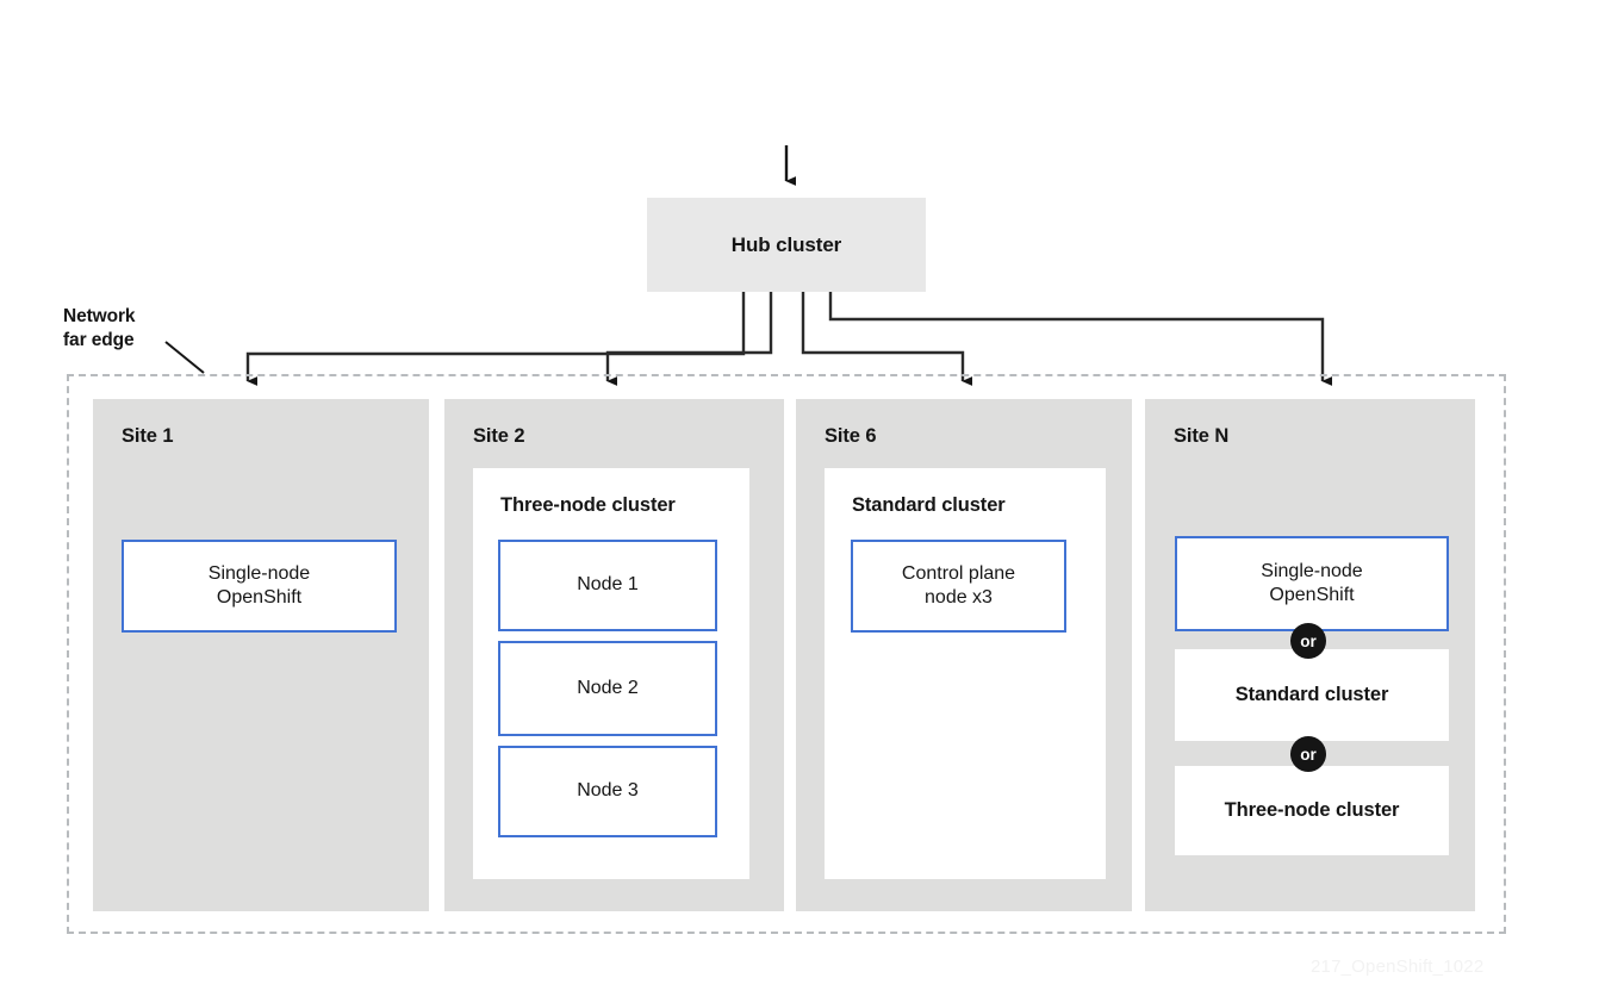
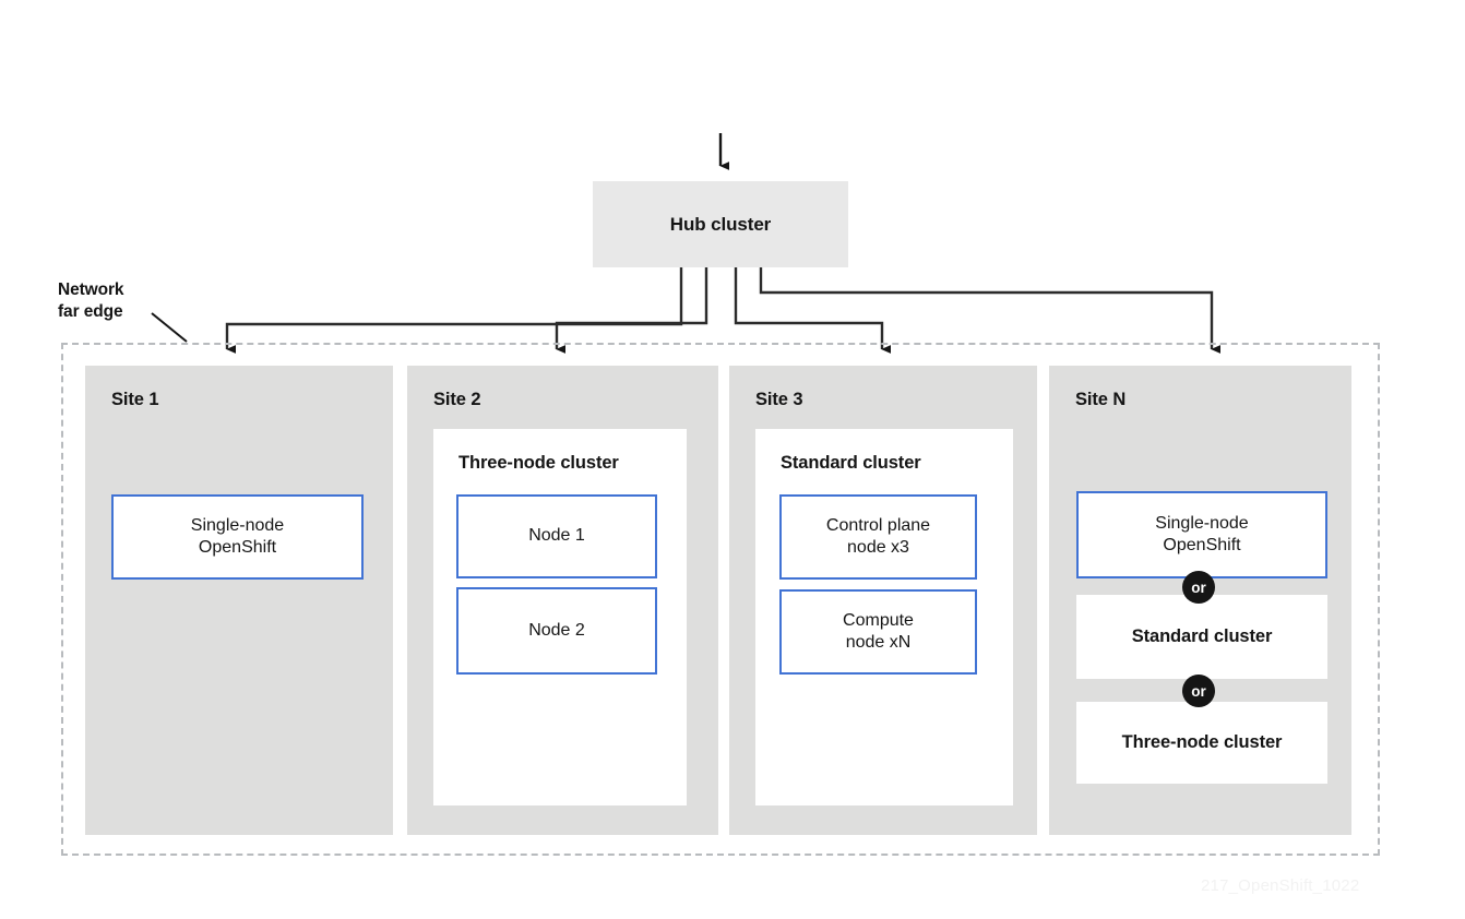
  Hub cluster
  Network
  far edge
  Site 1
  Single-node
  OpenShift
  Site 2
  Three-node cluster
  Node 1
  Node 2
- Node 3
- Site 6
+ Site 3
  Standard cluster
  Control plane
  node x3
+ Compute
+ node xN
  Site N
  Single-node
  OpenShift
  or
  Standard cluster
  or
  Three-node cluster
